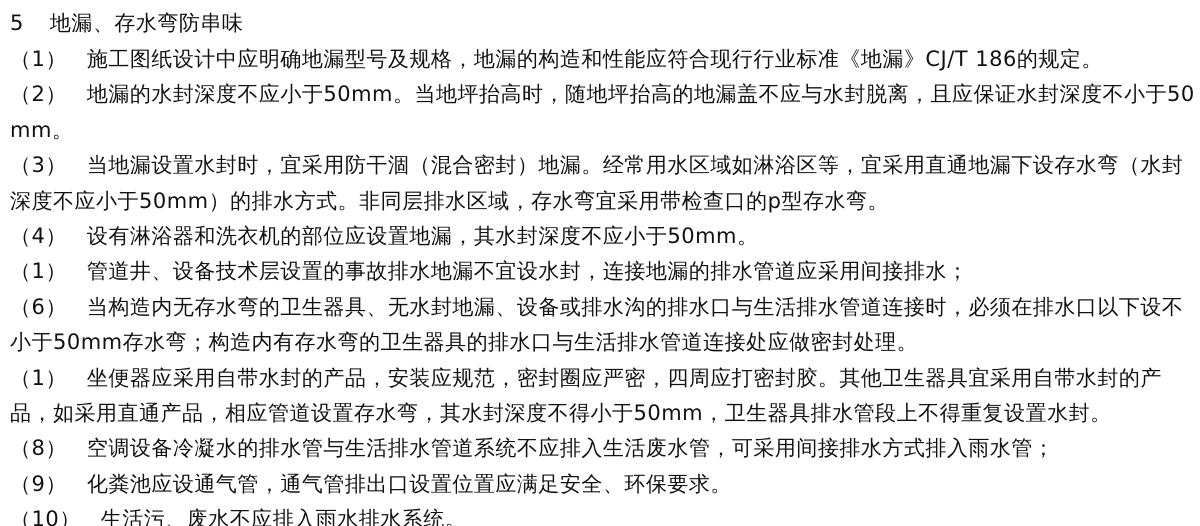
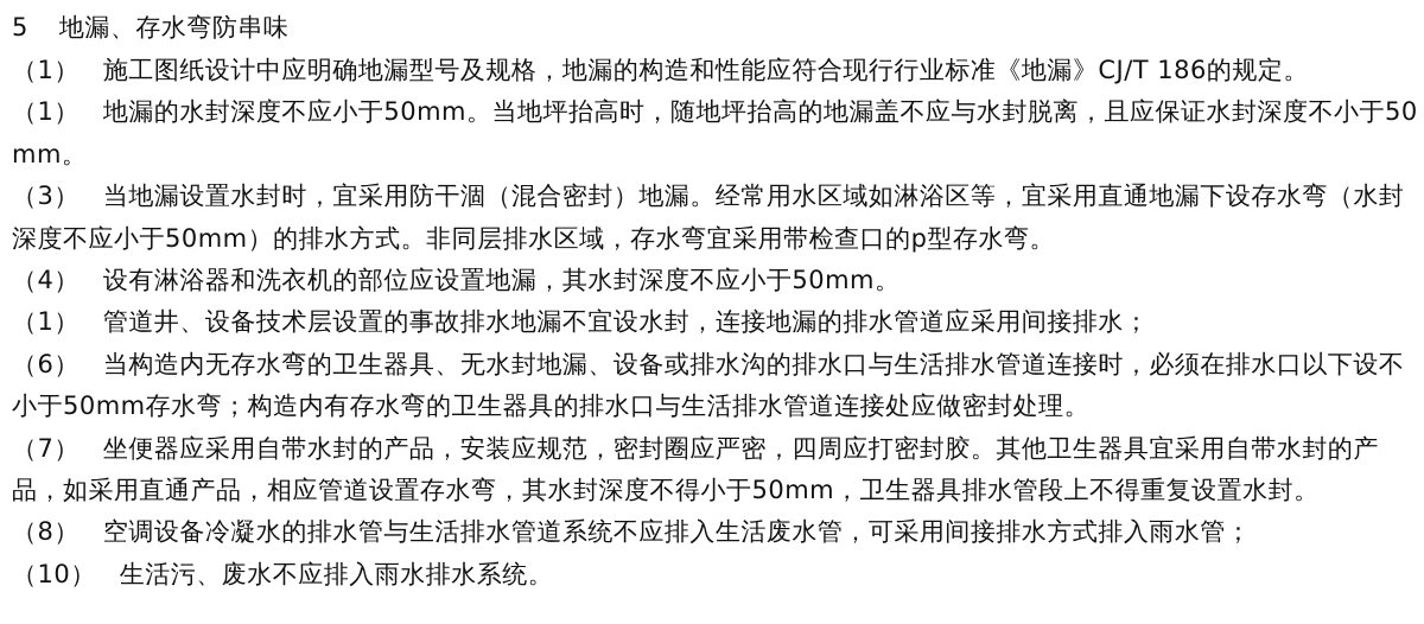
  5 地漏、存水弯防串味
  （1） 施工图纸设计中应明确地漏型号及规格，地漏的构造和性能应符合现行行业标准《地漏》CJ/T 186的规定。
- （2） 地漏的水封深度不应小于50mm。当地坪抬高时，随地坪抬高的地漏盖不应与水封脱离，且应保证水封深度不小于50mm。
+ （1） 地漏的水封深度不应小于50mm。当地坪抬高时，随地坪抬高的地漏盖不应与水封脱离，且应保证水封深度不小于50mm。
  （3） 当地漏设置水封时，宜采用防干涸（混合密封）地漏。经常用水区域如淋浴区等，宜采用直通地漏下设存水弯（水封深度不应小于50mm）的排水方式。非同层排水区域，存水弯宜采用带检查口的p型存水弯。
  （4） 设有淋浴器和洗衣机的部位应设置地漏，其水封深度不应小于50mm。
  （1） 管道井、设备技术层设置的事故排水地漏不宜设水封，连接地漏的排水管道应采用间接排水；
  （6） 当构造内无存水弯的卫生器具、无水封地漏、设备或排水沟的排水口与生活排水管道连接时，必须在排水口以下设不小于50mm存水弯；构造内有存水弯的卫生器具的排水口与生活排水管道连接处应做密封处理。
- （1） 坐便器应采用自带水封的产品，安装应规范，密封圈应严密，四周应打密封胶。其他卫生器具宜采用自带水封的产品，如采用直通产品，相应管道设置存水弯，其水封深度不得小于50mm，卫生器具排水管段上不得重复设置水封。
+ （7） 坐便器应采用自带水封的产品，安装应规范，密封圈应严密，四周应打密封胶。其他卫生器具宜采用自带水封的产品，如采用直通产品，相应管道设置存水弯，其水封深度不得小于50mm，卫生器具排水管段上不得重复设置水封。
  （8） 空调设备冷凝水的排水管与生活排水管道系统不应排入生活废水管，可采用间接排水方式排入雨水管；
- （9） 化粪池应设通气管，通气管排出口设置位置应满足安全、环保要求。
  （10） 生活污、废水不应排入雨水排水系统。
